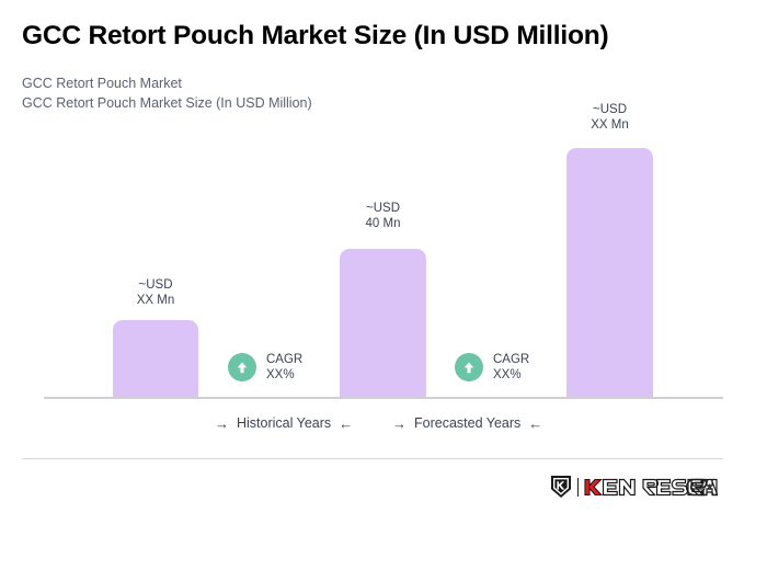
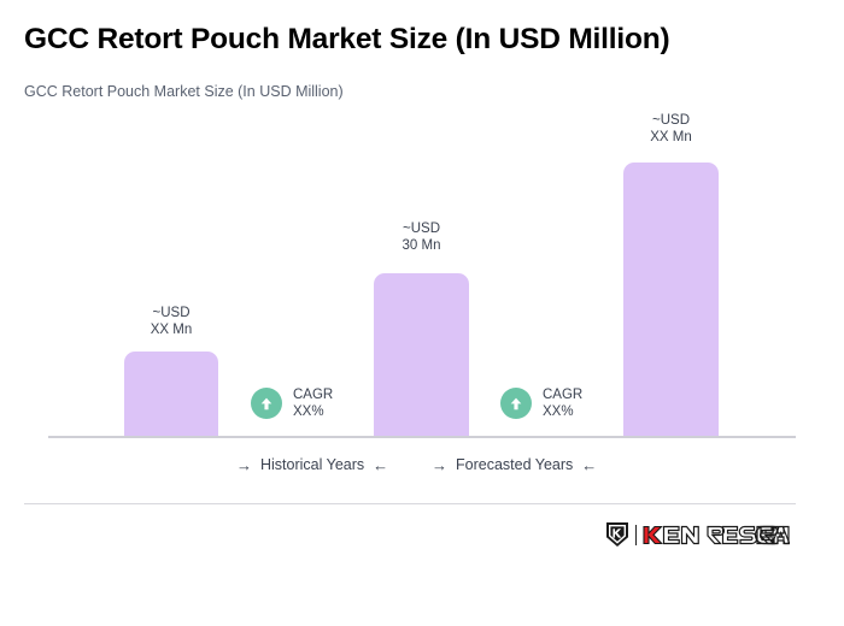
  GCC Retort Pouch Market Size (In USD Million)
- GCC Retort Pouch Market
  GCC Retort Pouch Market Size (In USD Million)
  ~USD
  XX Mn
  ~USD
- 40 Mn
+ 30 Mn
  ~USD
  XX Mn
  CAGR
  XX%
  CAGR
  XX%
  →
  Historical Years
  ←
  →
  Forecasted Years
  ←
